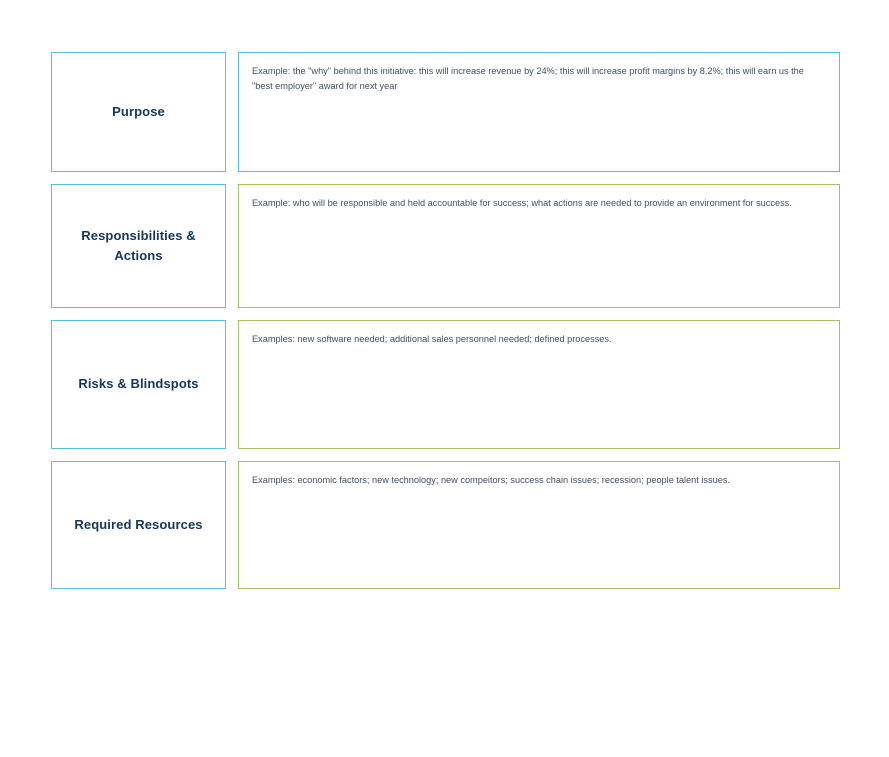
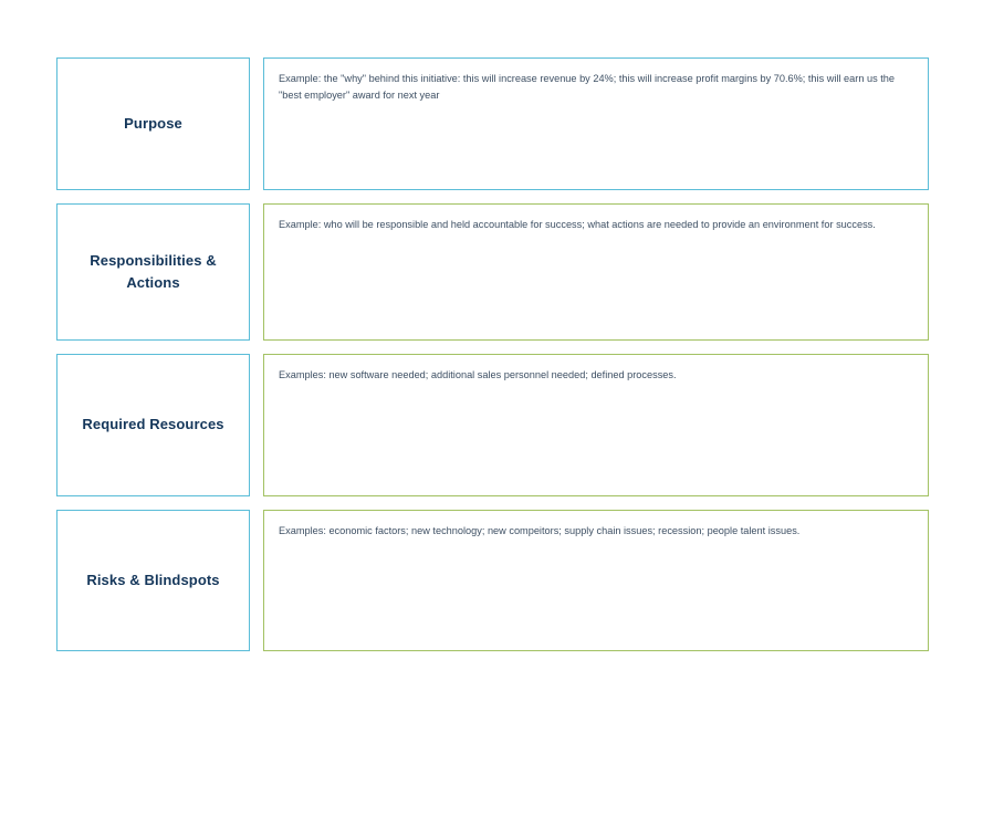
  Purpose
- Example: the "why" behind this initiative: this will increase revenue by 24%; this will increase profit margins by 8.2%; this will earn us the "best employer" award for next year
+ Example: the "why" behind this initiative: this will increase revenue by 24%; this will increase profit margins by 70.6%; this will earn us the "best employer" award for next year
  Responsibilities & Actions
  Example: who will be responsible and held accountable for success; what actions are needed to provide an environment for success.
- Risks & Blindspots
+ Required Resources
  Examples: new software needed; additional sales personnel needed; defined processes.
- Required Resources
+ Risks & Blindspots
- Examples: economic factors; new technology; new compeitors; success chain issues; recession; people talent issues.
+ Examples: economic factors; new technology; new compeitors; supply chain issues; recession; people talent issues.
